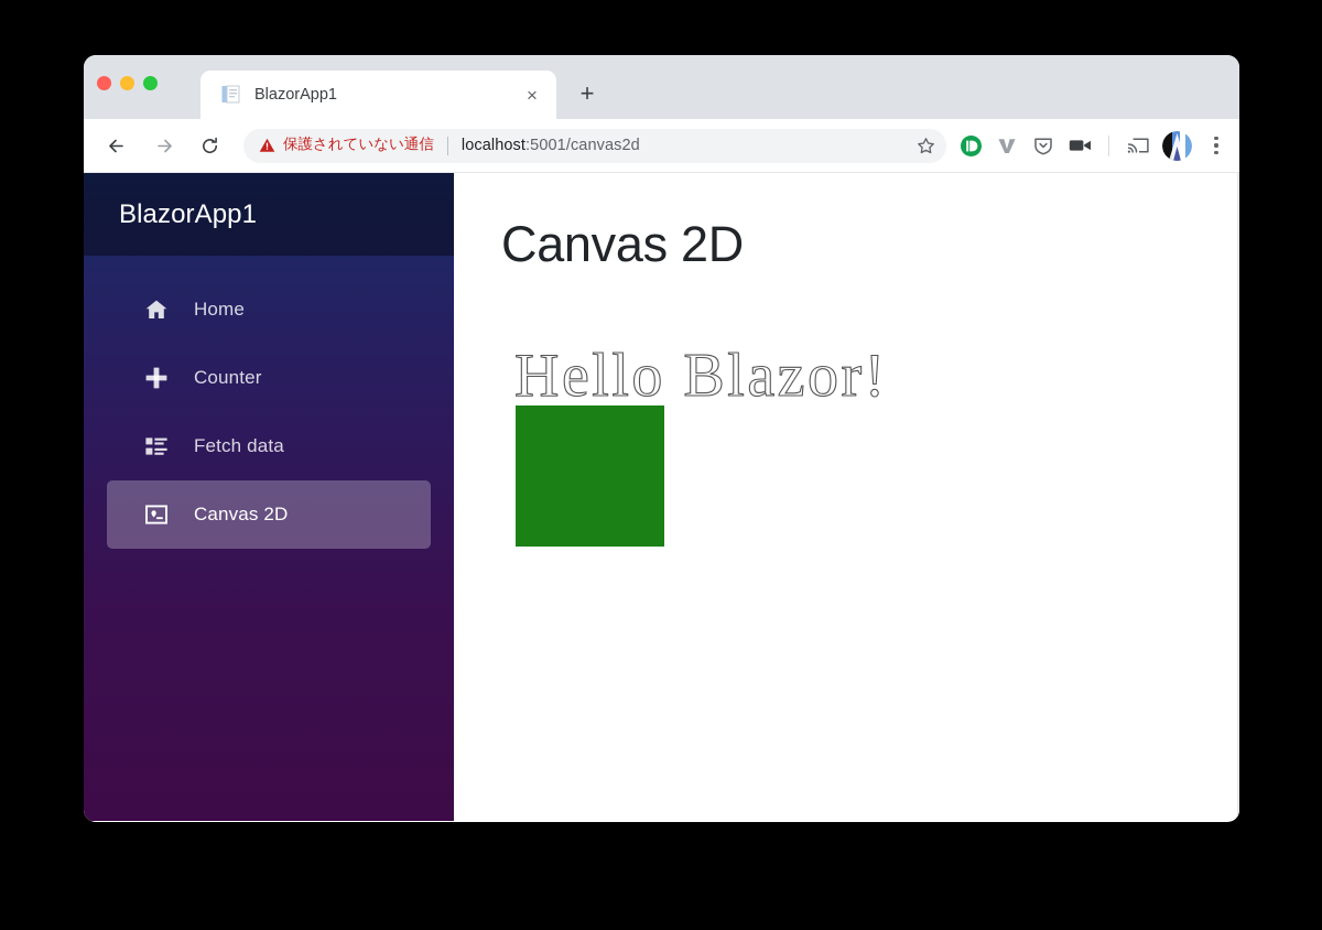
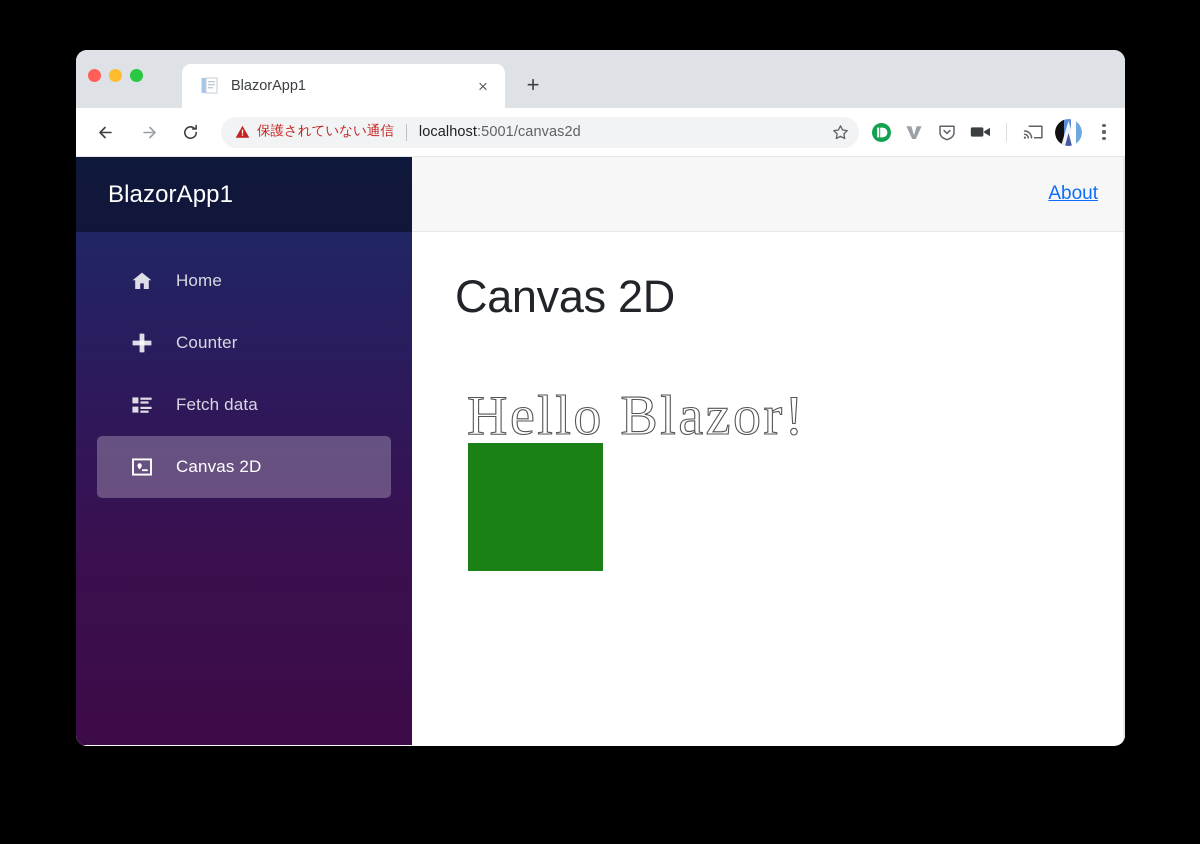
  BlazorApp1
  ×
  +
  保護されていない通信
  localhost:5001/canvas2d
  BlazorApp1
  Home
  Counter
  Fetch data
  Canvas 2D
+ About
  Canvas 2D
  Hello Blazor!
